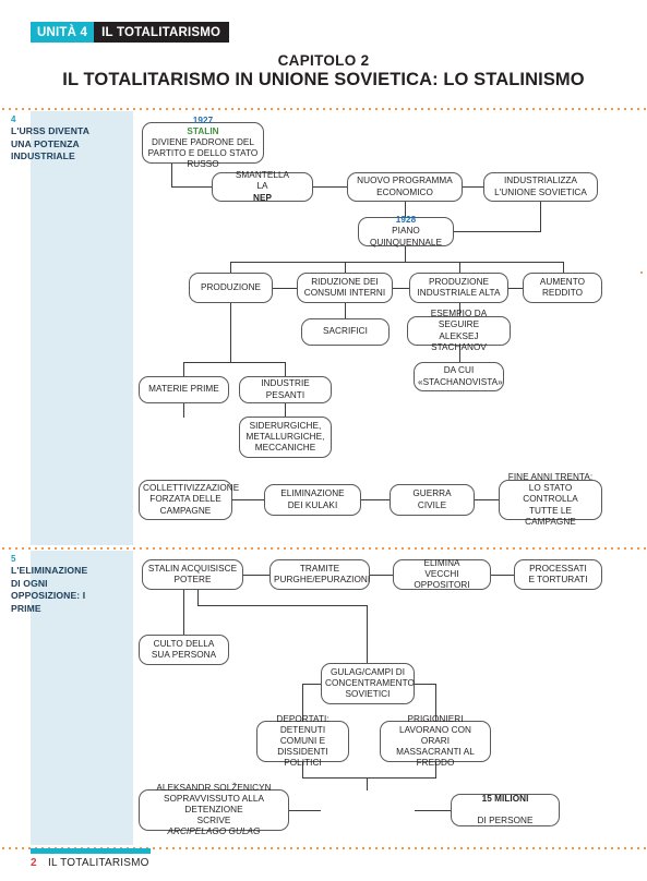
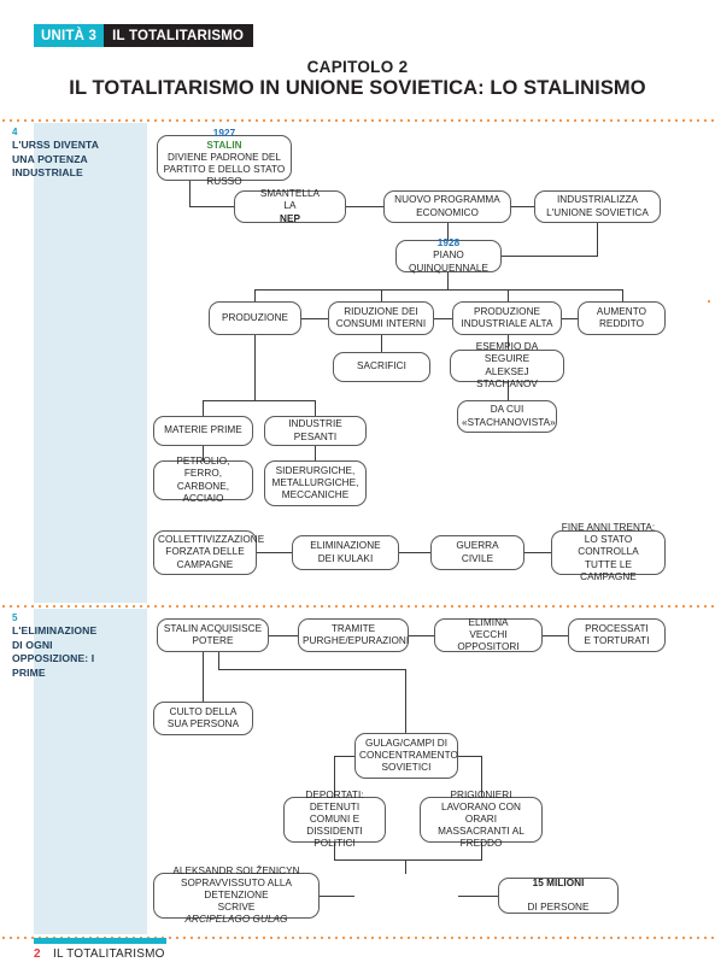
- UNITÀ 4
+ UNITÀ 3
  IL TOTALITARISMO
  CAPITOLO 2
  IL TOTALITARISMO IN UNIONE SOVIETICA: LO STALINISMO
  4
  L'URSS DIVENTA UNA POTENZA INDUSTRIALE
  5
  L'ELIMINAZIONE DI OGNI OPPOSIZIONE: I PRIME
  1927
  STALIN
  DIVIENE PADRONE DEL PARTITO E DELLO STATO RUSSO
  SMANTELLA
  LA
  NEP
  NUOVO PROGRAMMA
  ECONOMICO
  INDUSTRIALIZZA
  L'UNIONE SOVIETICA
  1928
  PIANO
  QUINQUENNALE
  PRODUZIONE
  RIDUZIONE DEI
  CONSUMI INTERNI
  PRODUZIONE
  INDUSTRIALE ALTA
  AUMENTO
  REDDITO
  SACRIFICI
  ESEMPIO DA SEGUIRE
  ALEKSEJ STACHANOV
  DA CUI
  «STACHANOVISTA»
  MATERIE PRIME
  INDUSTRIE PESANTI
+ PETROLIO, FERRO,
+ CARBONE, ACCIAIO
  SIDERURGICHE,
  METALLURGICHE,
  MECCANICHE
  COLLETTIVIZZAZIONE
  FORZATA DELLE
  CAMPAGNE
  ELIMINAZIONE
  DEI KULAKI
  GUERRA
  CIVILE
  FINE ANNI TRENTA:
  LO STATO CONTROLLA
  TUTTE LE CAMPAGNE
  STALIN ACQUISISCE
  POTERE
  TRAMITE
  PURGHE/EPURAZIONI
  ELIMINA
  VECCHI OPPOSITORI
  PROCESSATI
  E TORTURATI
  CULTO DELLA
  SUA PERSONA
  GULAG/CAMPI DI
  CONCENTRAMENTO
  SOVIETICI
  DEPORTATI:
  DETENUTI COMUNI E
  DISSIDENTI POLITICI
  PRIGIONIERI
  LAVORANO CON ORARI
  MASSACRANTI AL FREDDO
  ALEKSANDR SOLŽENICYN
  SOPRAVVISSUTO ALLA DETENZIONE
  SCRIVE
  ARCIPELAGO GULAG
  15 MILIONI
  DI PERSONE
  2
  IL TOTALITARISMO
